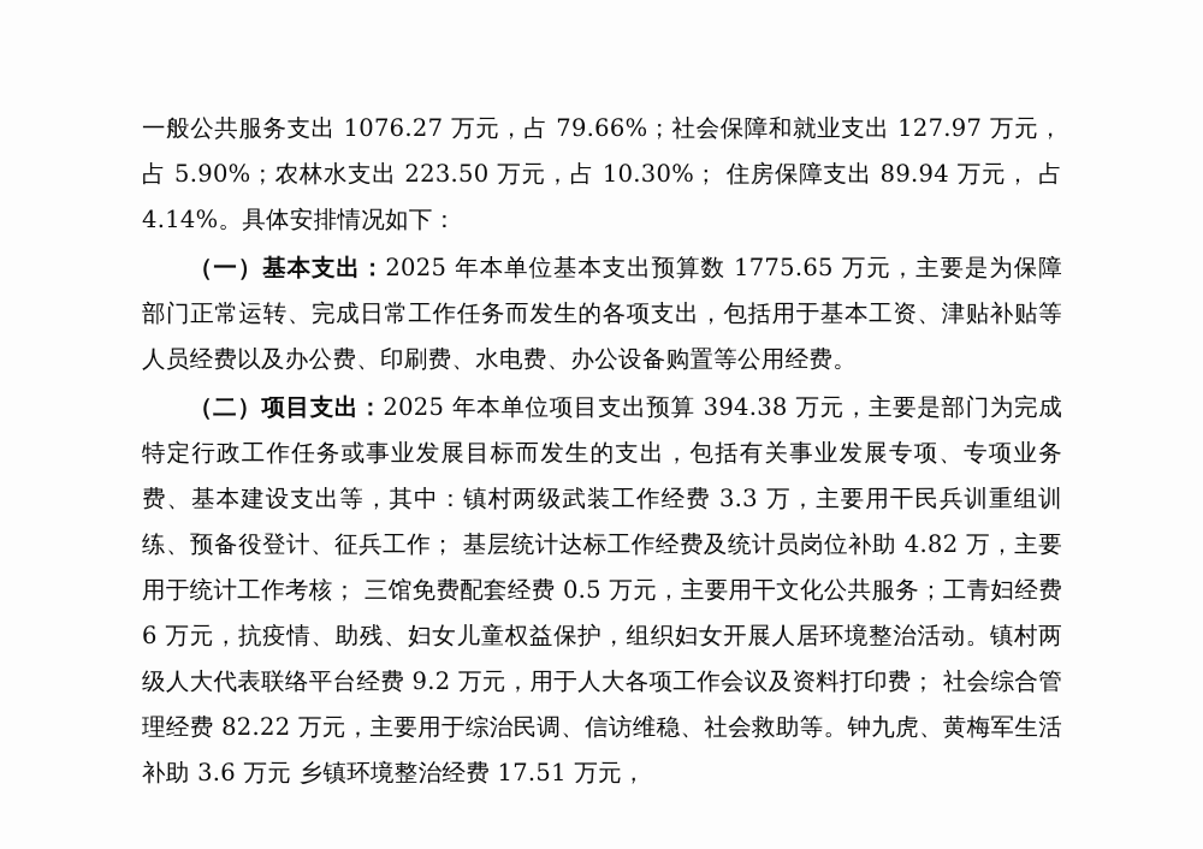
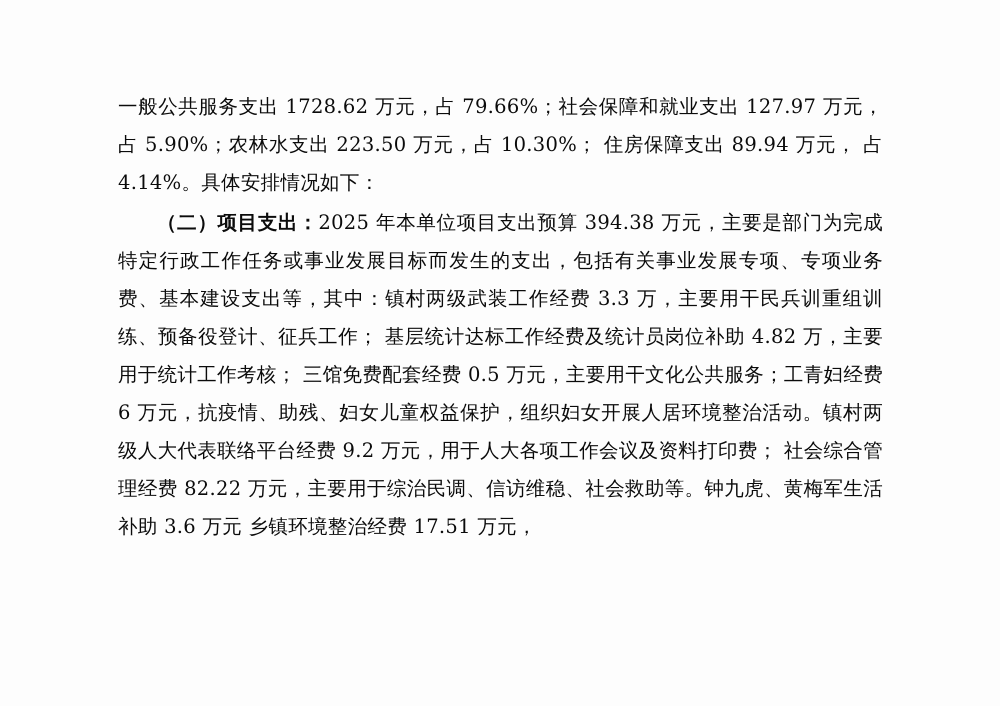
- 一般公共服务支出 1076.27 万元，占 79.66%；社会保障和就业支出 127.97 万元，占 5.90%；农林水支出 223.50 万元，占 10.30%； 住房保障支出 89.94 万元， 占 4.14%。具体安排情况如下：
+ 一般公共服务支出 1728.62 万元，占 79.66%；社会保障和就业支出 127.97 万元，占 5.90%；农林水支出 223.50 万元，占 10.30%； 住房保障支出 89.94 万元， 占 4.14%。具体安排情况如下：
- （一）基本支出：2025 年本单位基本支出预算数 1775.65 万元，主要是为保障部门正常运转、完成日常工作任务而发生的各项支出，包括用于基本工资、津贴补贴等人员经费以及办公费、印刷费、水电费、办公设备购置等公用经费。
  （二）项目支出：2025 年本单位项目支出预算 394.38 万元，主要是部门为完成特定行政工作任务或事业发展目标而发生的支出，包括有关事业发展专项、专项业务费、基本建设支出等，其中：镇村两级武装工作经费 3.3 万，主要用干民兵训重组训练、预备役登计、征兵工作； 基层统计达标工作经费及统计员岗位补助 4.82 万，主要用于统计工作考核； 三馆免费配套经费 0.5 万元，主要用干文化公共服务；工青妇经费 6 万元，抗疫情、助残、妇女儿童权益保护，组织妇女开展人居环境整治活动。镇村两级人大代表联络平台经费 9.2 万元，用于人大各项工作会议及资料打印费； 社会综合管理经费 82.22 万元，主要用于综治民调、信访维稳、社会救助等。钟九虎、黄梅军生活补助 3.6 万元 乡镇环境整治经费 17.51 万元，
